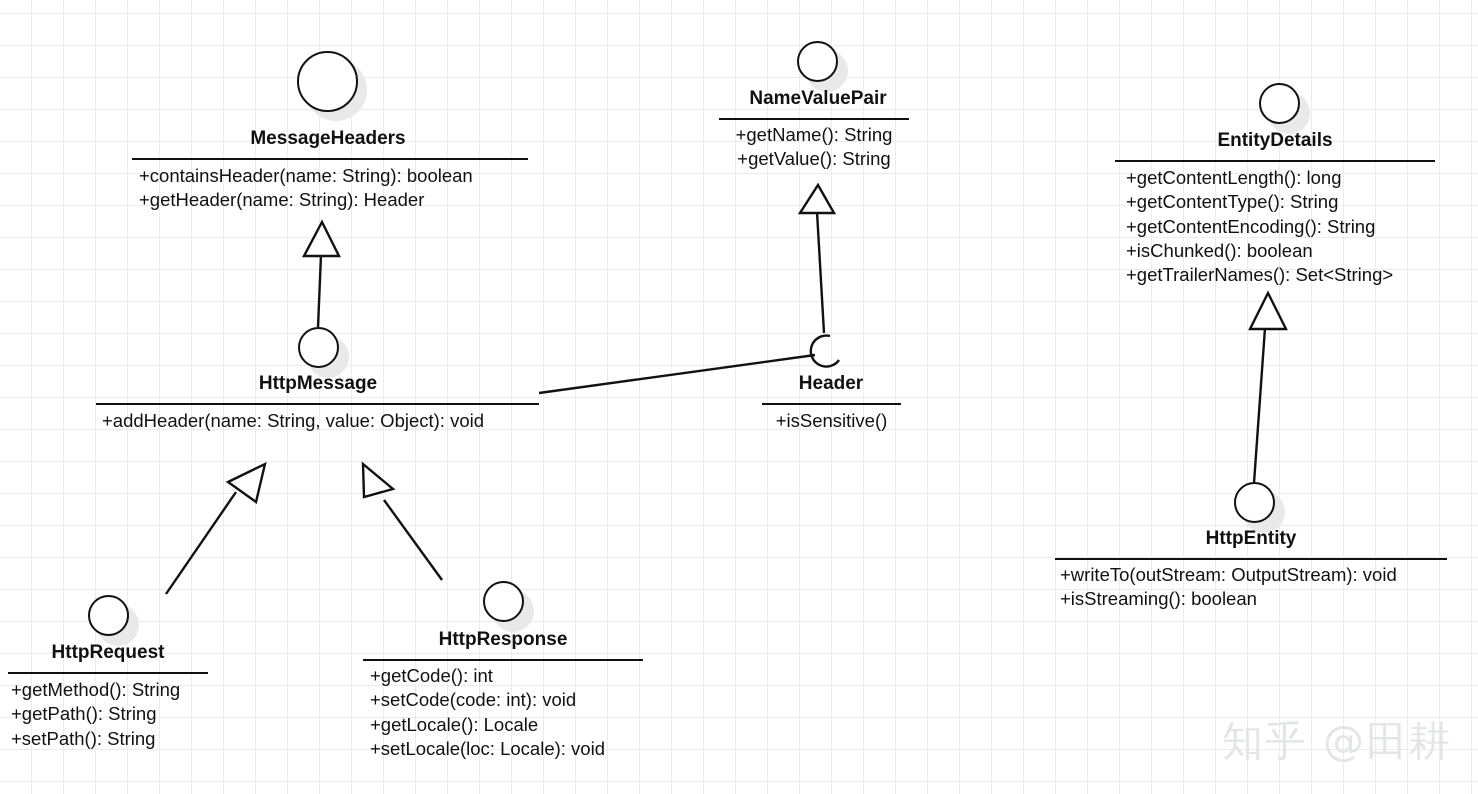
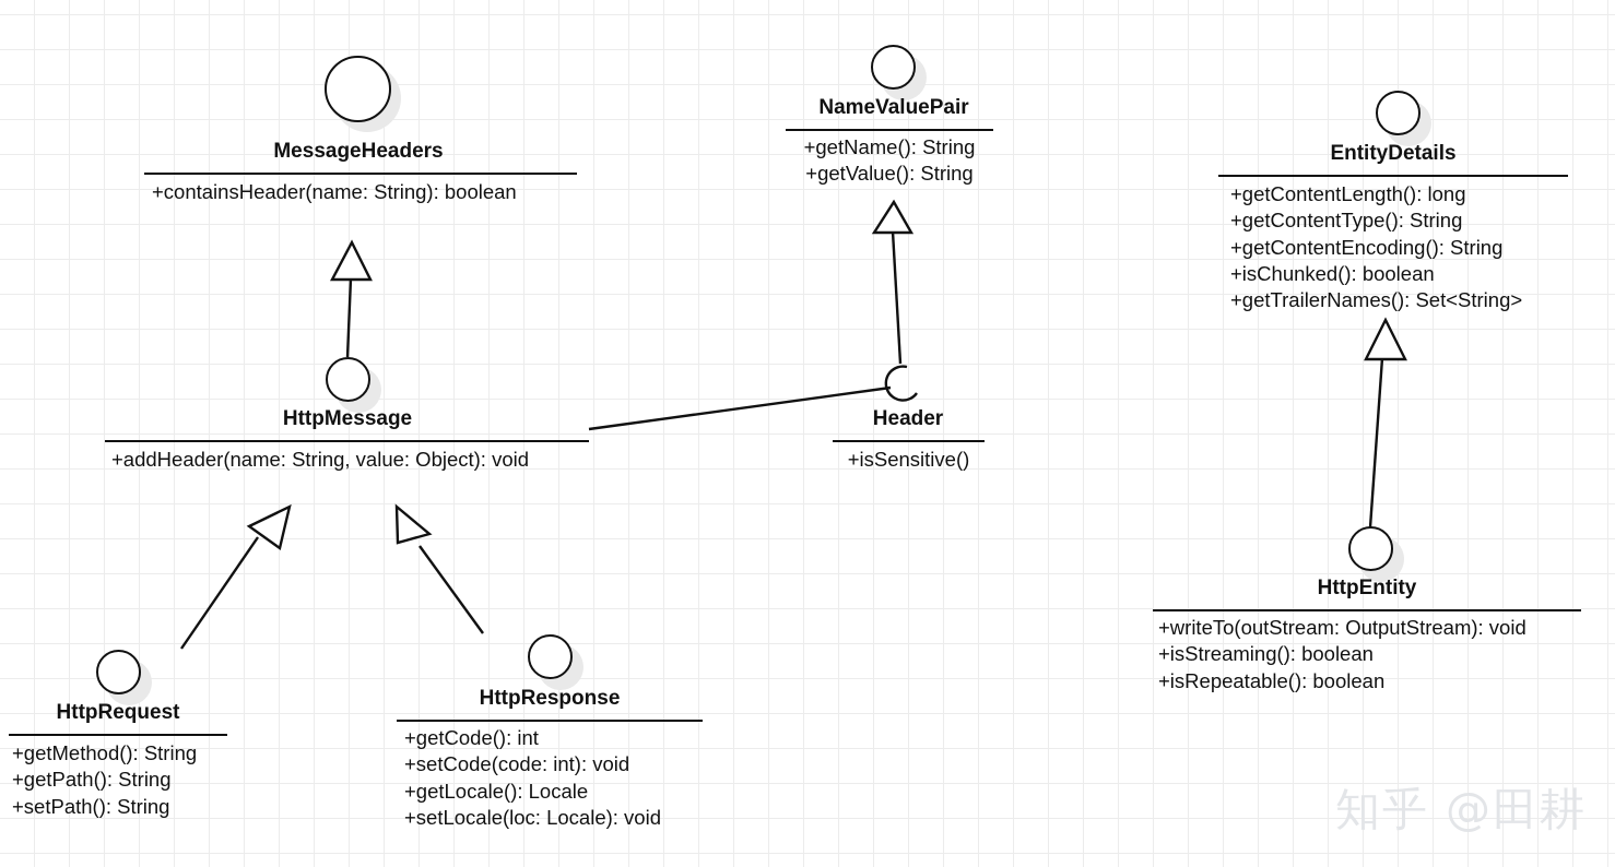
  MessageHeaders
  +containsHeader(name: String): boolean
- +getHeader(name: String): Header
  NameValuePair
  +getName(): String
  +getValue(): String
  EntityDetails
  +getContentLength(): long
  +getContentType(): String
  +getContentEncoding(): String
  +isChunked(): boolean
  +getTrailerNames(): Set<String>
  HttpMessage
  +addHeader(name: String, value: Object): void
  Header
  +isSensitive()
  HttpEntity
  +writeTo(outStream: OutputStream): void
  +isStreaming(): boolean
+ +isRepeatable(): boolean
  HttpRequest
  +getMethod(): String
  +getPath(): String
  +setPath(): String
  HttpResponse
  +getCode(): int
  +setCode(code: int): void
  +getLocale(): Locale
  +setLocale(loc: Locale): void
  知乎 @田耕
